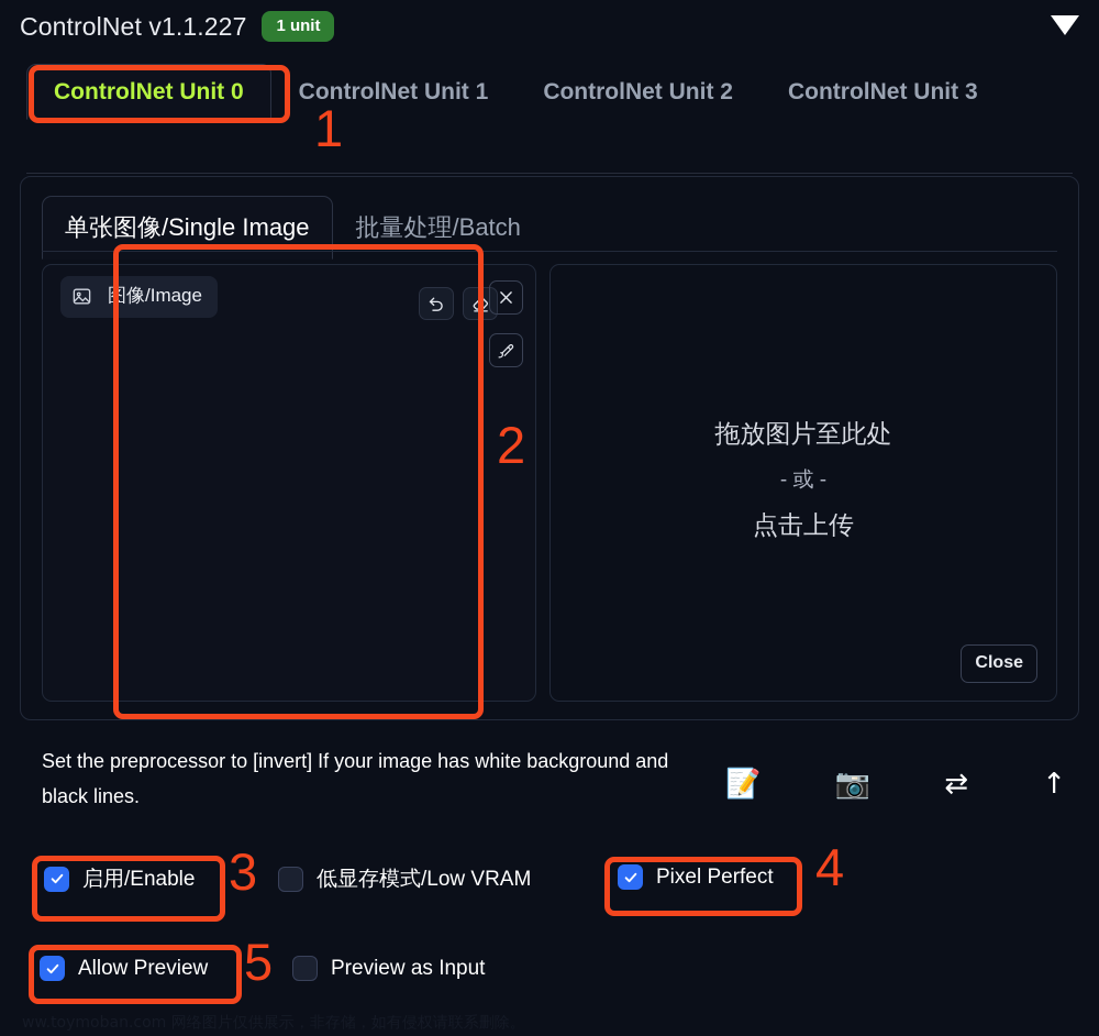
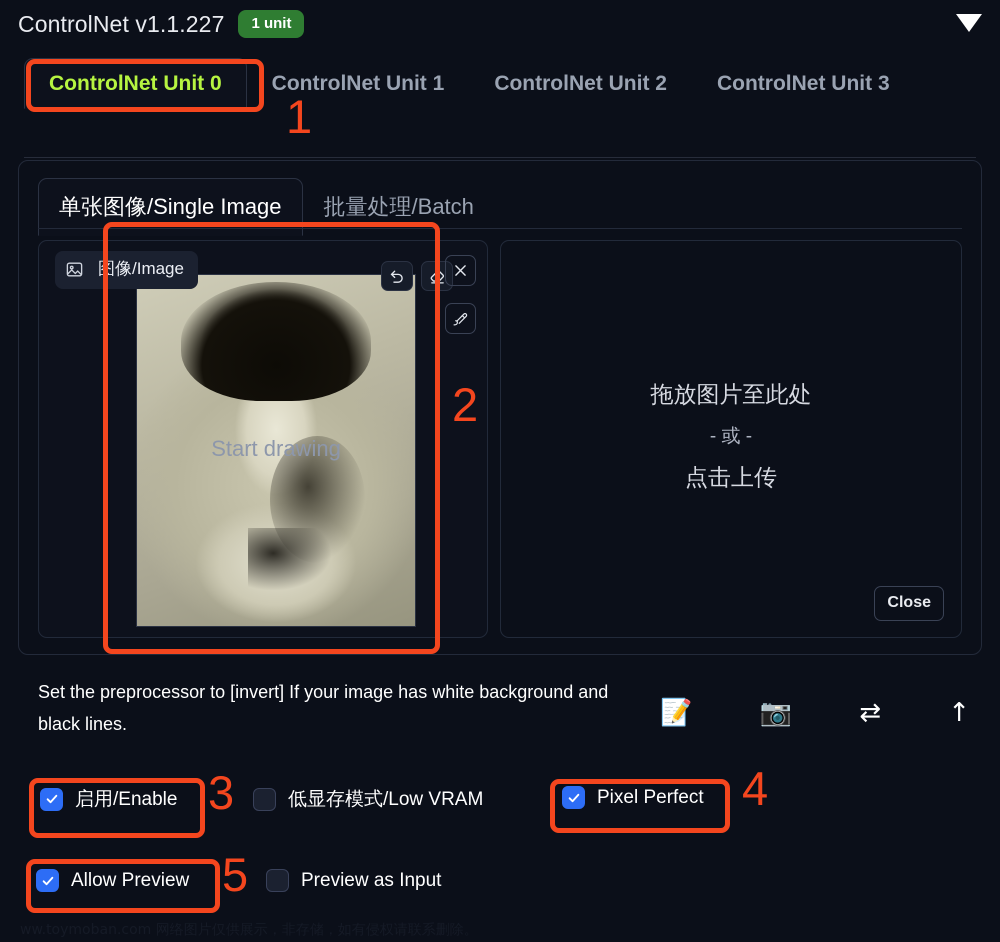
  ControlNet v1.1.227
  1 unit
  ControlNet Unit 0
  ControlNet Unit 1
  ControlNet Unit 2
  ControlNet Unit 3
  单张图像/Single Image
  批量处理/Batch
  图像/Image
+ Start drawing
  拖放图片至此处
  - 或 -
  点击上传
  Close
  Set the preprocessor to [invert] If your image has white background and black lines.
  📝
  📷
  ⇄
  ↑
  启用/Enable
  低显存模式/Low VRAM
  Pixel Perfect
  Allow Preview
  Preview as Input
  1
  2
  3
  4
  5
